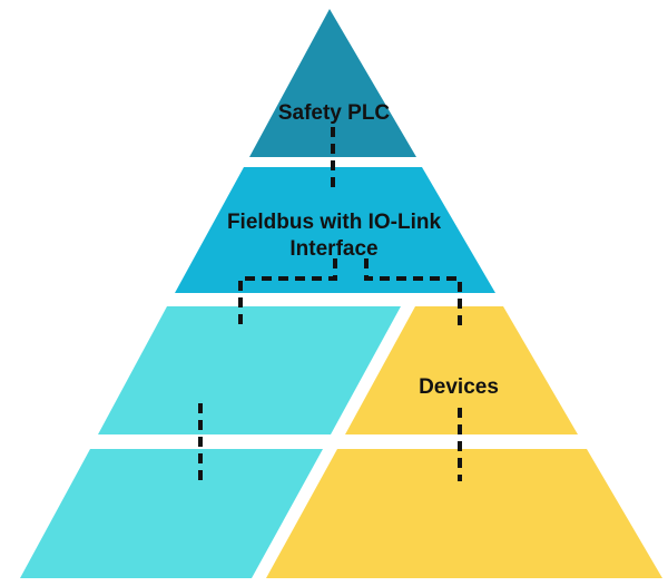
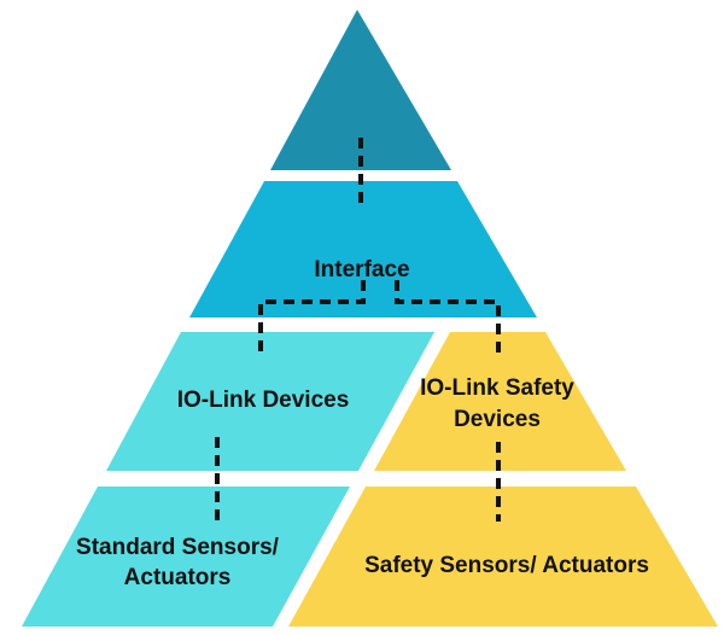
- Safety PLC
- Fieldbus with IO-Link
  Interface
+ IO-Link Devices
+ IO-Link Safety
  Devices
+ Standard Sensors/
+ Actuators
+ Safety Sensors/ Actuators
